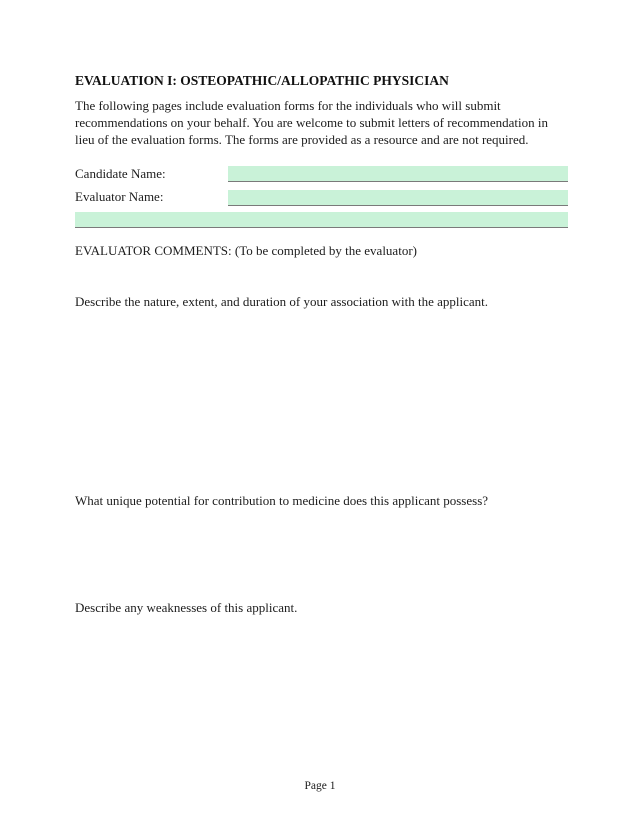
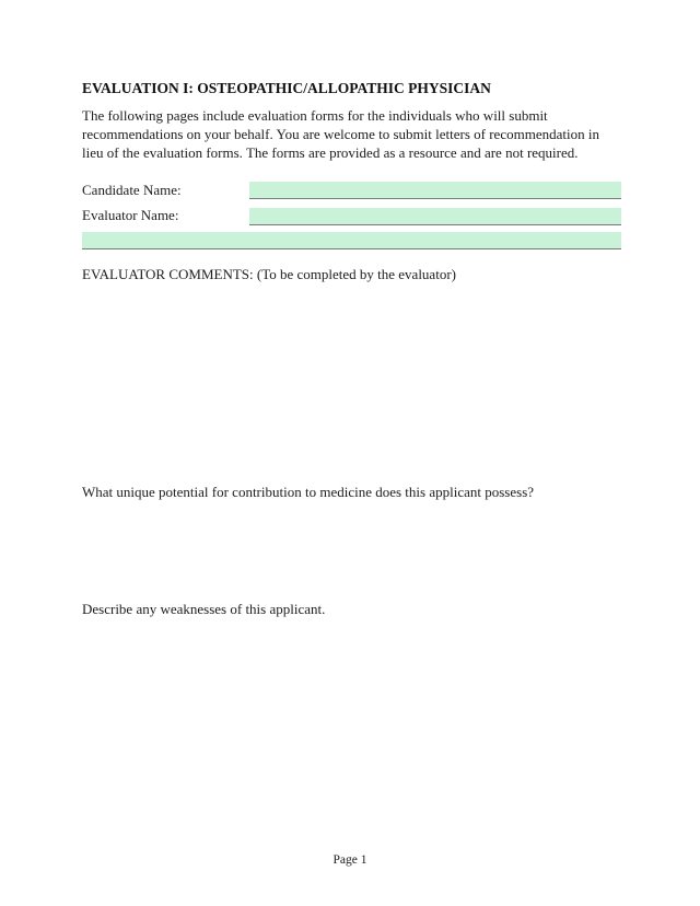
  EVALUATION I: OSTEOPATHIC/ALLOPATHIC PHYSICIAN
  The following pages include evaluation forms for the individuals who will submit recommendations on your behalf. You are welcome to submit letters of recommendation in lieu of the evaluation forms. The forms are provided as a resource and are not required.
  Candidate Name:
  Evaluator Name:
  EVALUATOR COMMENTS: (To be completed by the evaluator)
- Describe the nature, extent, and duration of your association with the applicant.
  What unique potential for contribution to medicine does this applicant possess?
  Describe any weaknesses of this applicant.
  Page 1
